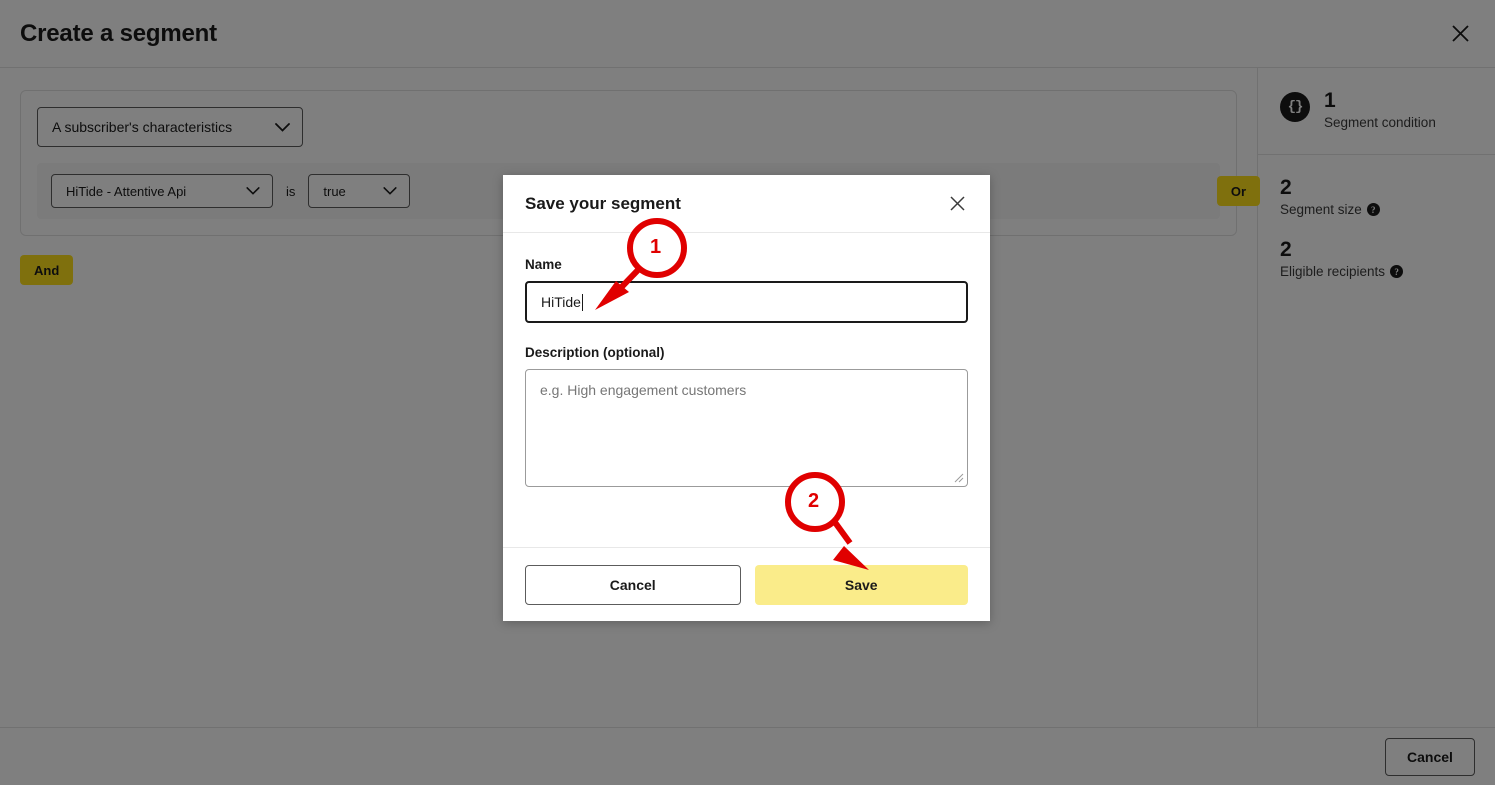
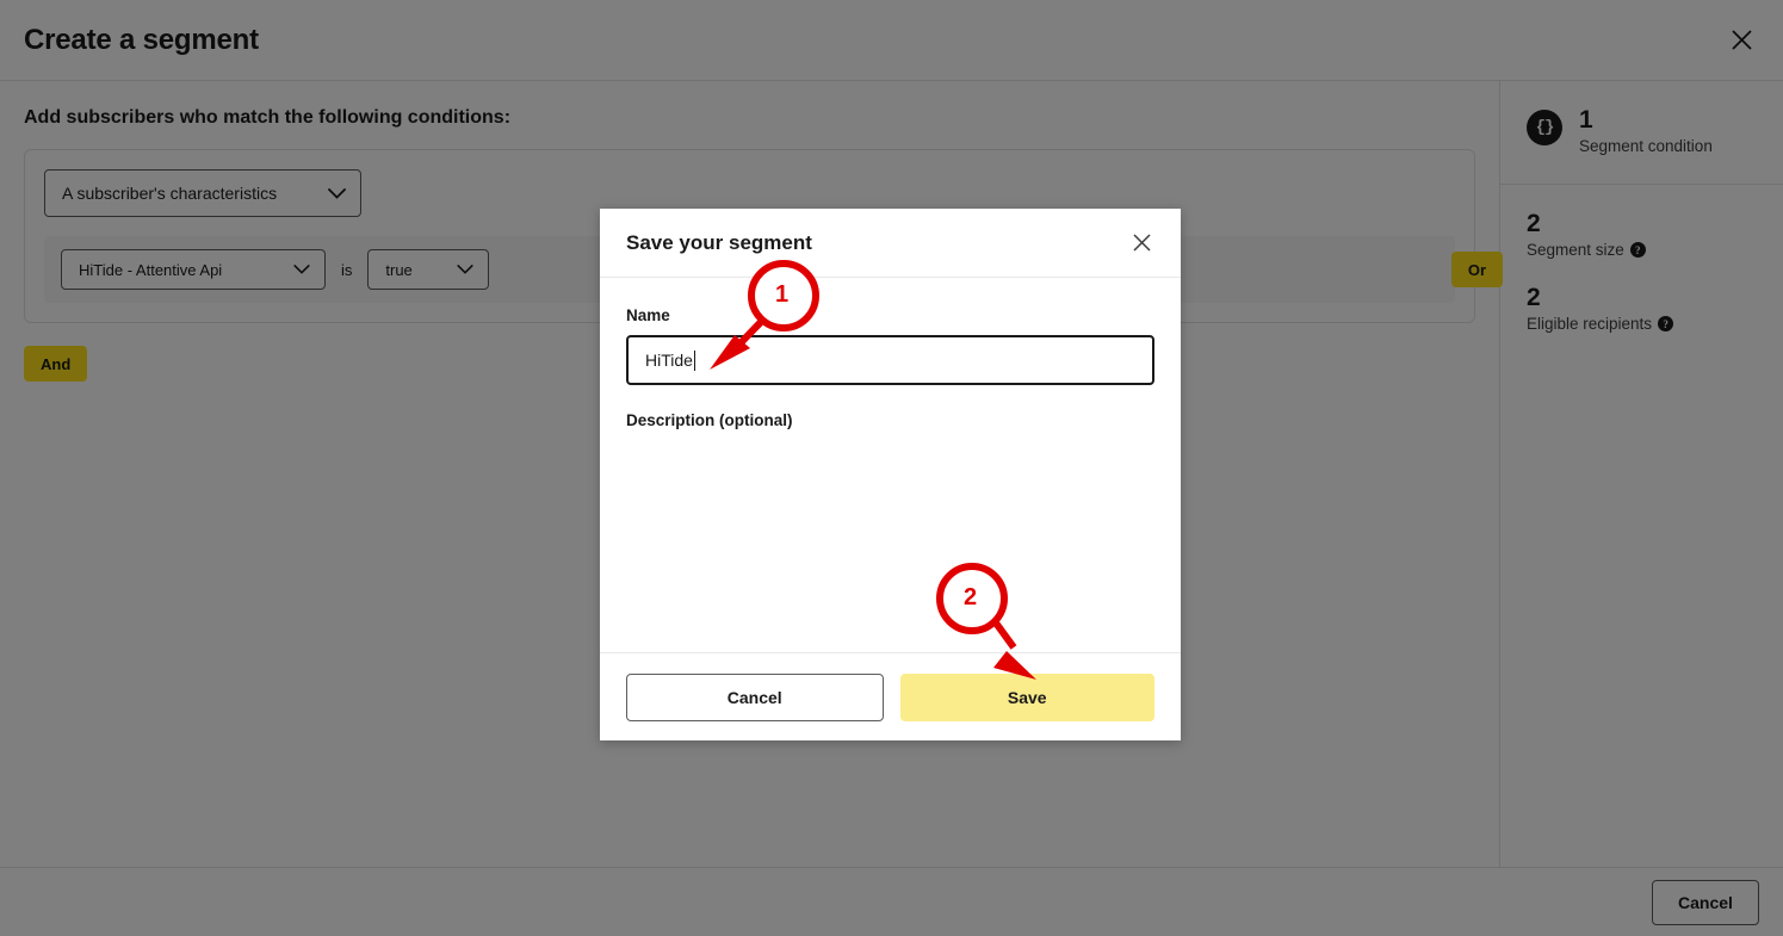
  Create a segment
+ Add subscribers who match the following conditions:
  A subscriber's characteristics
  HiTide - Attentive Api
  is
  true
  Or
  And
  {}
  1
  Segment condition
  2
  Segment size
  ?
  2
  Eligible recipients
  ?
  Cancel
  Save your segment
  Name
  HiTide
  Description (optional)
- e.g. High engagement customers
  Cancel
  Save
  1
  2
